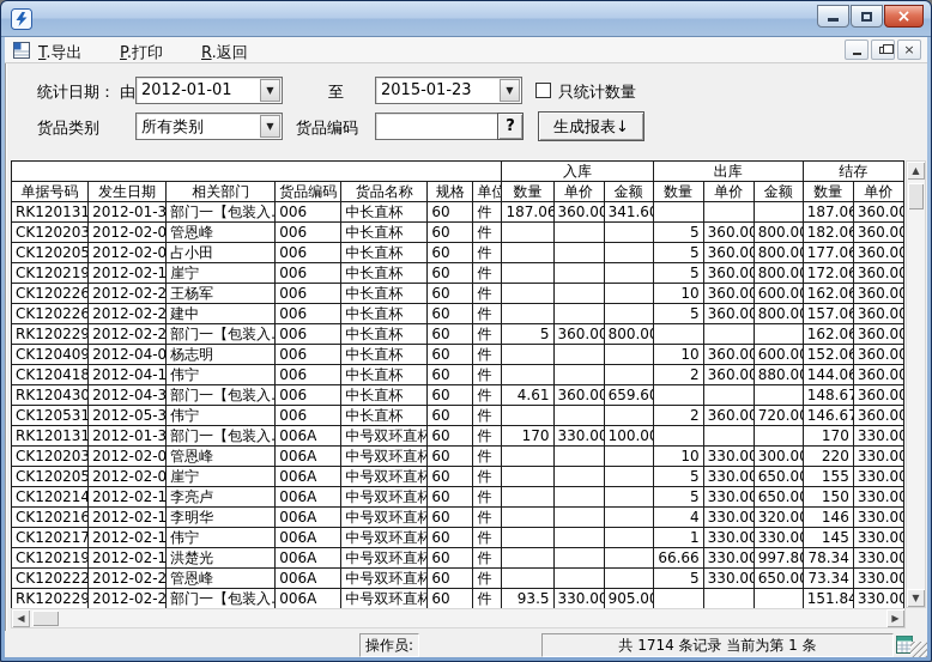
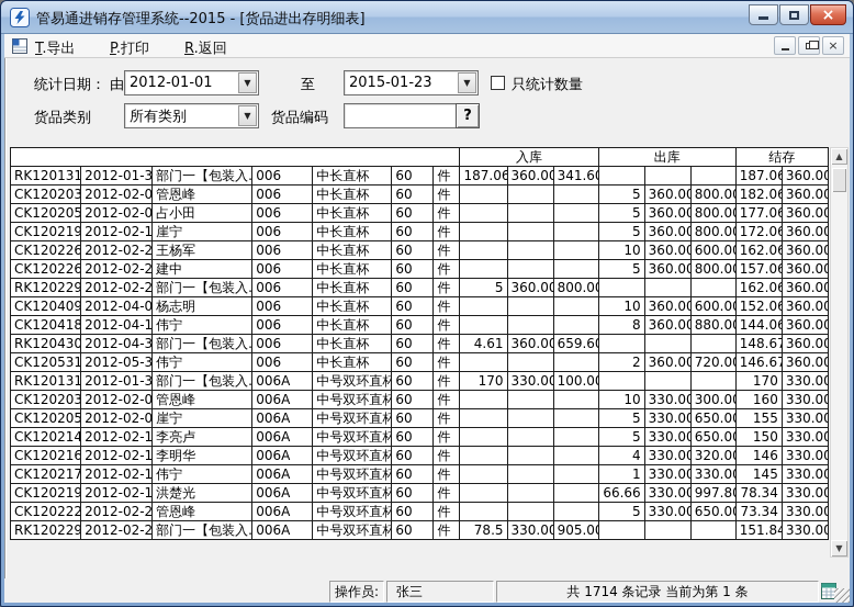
+ 管易通进销存管理系统--2015 - [货品进出存明细表]
  ×
  T.导出
  P.打印
  R.返回
  ×
  统计日期： 由
  2012-01-01
  ▼
  至
  2015-01-23
  ▼
  只统计数量
  货品类别
  所有类别
  ▼
  货品编码
  ?
- 生成报表↓
  	入库	出库	结存
- 单据号码	发生日期	相关部门	货品编码	货品名称	规格	单位	数量	单价	金额	数量	单价	金额	数量	单价
  RK120131	2012-01-3	部门一【包装入.	006	中长直杯	60	件	187.06	360.00	341.6				187.06	360.00
  CK120203	2012-02-0	管恩峰	006	中长直杯	60	件				5	360.00	800.0	182.06	360.00
  CK120205	2012-02-0	占小田	006	中长直杯	60	件				5	360.00	800.0	177.06	360.00
  CK120219	2012-02-1	崖宁	006	中长直杯	60	件				5	360.00	800.0	172.06	360.00
  CK120226	2012-02-2	王杨军	006	中长直杯	60	件				10	360.00	600.0	162.06	360.00
  CK120226	2012-02-2	建中	006	中长直杯	60	件				5	360.00	800.0	157.06	360.00
  RK120229	2012-02-2	部门一【包装入.	006	中长直杯	60	件	5	360.00	800.0				162.06	360.00
  CK120409	2012-04-0	杨志明	006	中长直杯	60	件				10	360.00	600.0	152.06	360.00
- CK120418	2012-04-1	伟宁	006	中长直杯	60	件				2	360.00	880.0	144.06	360.00
+ CK120418	2012-04-1	伟宁	006	中长直杯	60	件				8	360.00	880.0	144.06	360.00
  RK120430	2012-04-3	部门一【包装入.	006	中长直杯	60	件	4.61	360.00	659.6				148.67	360.00
  CK120531	2012-05-3	伟宁	006	中长直杯	60	件				2	360.00	720.0	146.67	360.00
  RK120131	2012-01-3	部门一【包装入.	006A	中号双环直杯	60	件	170	330.00	100.0				170	330.00
- CK120203	2012-02-0	管恩峰	006A	中号双环直杯	60	件				10	330.00	300.0	220	330.00
+ CK120203	2012-02-0	管恩峰	006A	中号双环直杯	60	件				10	330.00	300.0	160	330.00
  CK120205	2012-02-0	崖宁	006A	中号双环直杯	60	件				5	330.00	650.0	155	330.00
  CK120214	2012-02-1	李亮卢	006A	中号双环直杯	60	件				5	330.00	650.0	150	330.00
  CK120216	2012-02-1	李明华	006A	中号双环直杯	60	件				4	330.00	320.0	146	330.00
  CK120217	2012-02-1	伟宁	006A	中号双环直杯	60	件				1	330.00	330.0	145	330.00
  CK120219	2012-02-1	洪楚光	006A	中号双环直杯	60	件				66.66	330.00	997.8	78.34	330.00
  CK120222	2012-02-2	管恩峰	006A	中号双环直杯	60	件				5	330.00	650.0	73.34	330.00
- RK120229	2012-02-2	部门一【包装入.	006A	中号双环直杯	60	件	93.5	330.00	905.0				151.84	330.00
+ RK120229	2012-02-2	部门一【包装入.	006A	中号双环直杯	60	件	78.5	330.00	905.0				151.84	330.00
  ▲
  ▼
- ◀
- ▶
  操作员:
+ 张三
  共 1714 条记录 当前为第 1 条
